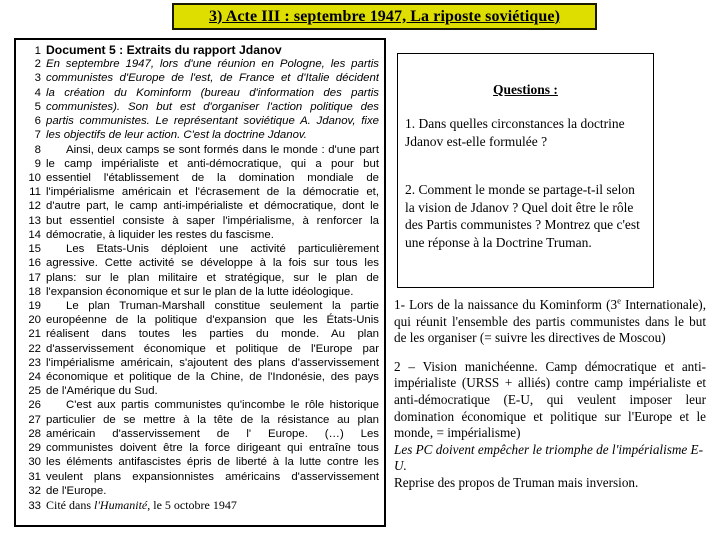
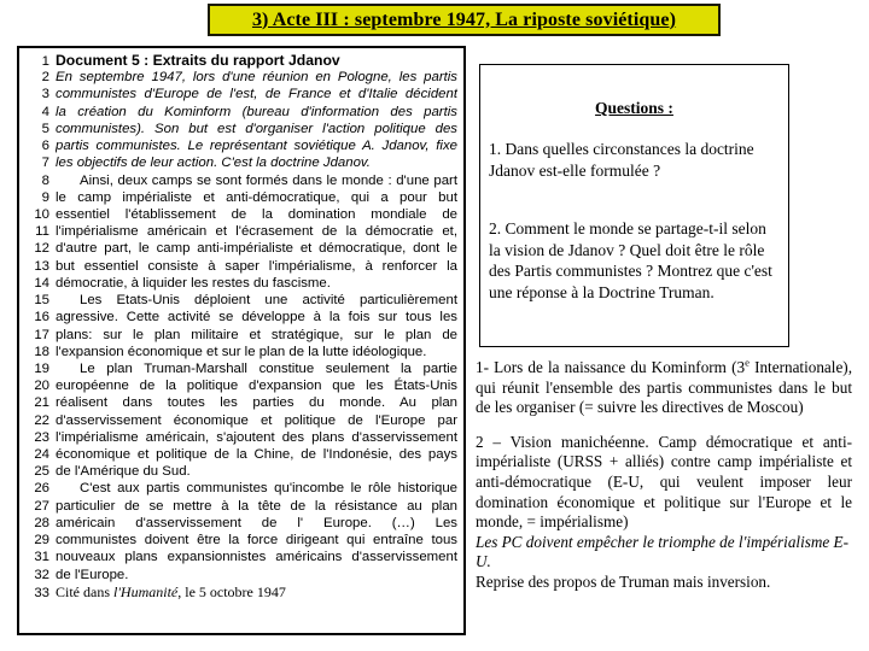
  3) Acte III : septembre 1947, La riposte soviétique)
  1
  Document 5 : Extraits du rapport Jdanov
  2
  En septembre 1947, lors d'une réunion en Pologne, les partis
  3
  communistes d'Europe de l'est, de France et d'Italie décident
  4
  la création du Kominform (bureau d'information des partis
  5
  communistes). Son but est d'organiser l'action politique des
  6
  partis communistes. Le représentant soviétique A. Jdanov, fixe
  7
  les objectifs de leur action. C'est la doctrine Jdanov.
  8
  Ainsi, deux camps se sont formés dans le monde : d'une part
  9
  le camp impérialiste et anti-démocratique, qui a pour but
  10
  essentiel l'établissement de la domination mondiale de
  11
  l'impérialisme américain et l'écrasement de la démocratie et,
  12
  d'autre part, le camp anti-impérialiste et démocratique, dont le
  13
  but essentiel consiste à saper l'impérialisme, à renforcer la
  14
  démocratie, à liquider les restes du fascisme.
  15
  Les Etats-Unis déploient une activité particulièrement
  16
  agressive. Cette activité se développe à la fois sur tous les
  17
  plans: sur le plan militaire et stratégique, sur le plan de
  18
  l'expansion économique et sur le plan de la lutte idéologique.
  19
  Le plan Truman-Marshall constitue seulement la partie
  20
  européenne de la politique d'expansion que les États-Unis
  21
  réalisent dans toutes les parties du monde. Au plan
  22
  d'asservissement économique et politique de l'Europe par
  23
  l'impérialisme américain, s'ajoutent des plans d'asservissement
  24
  économique et politique de la Chine, de l'Indonésie, des pays
  25
  de l'Amérique du Sud.
  26
  C'est aux partis communistes qu'incombe le rôle historique
  27
  particulier de se mettre à la tête de la résistance au plan
  28
  américain d'asservissement de l' Europe. (…) Les
  29
  communistes doivent être la force dirigeant qui entraîne tous
- 30
- les éléments antifascistes épris de liberté à la lutte contre les
  31
- veulent plans expansionnistes américains d'asservissement
+ nouveaux plans expansionnistes américains d'asservissement
  32
  de l'Europe.
  33
  Cité dans l'Humanité, le 5 octobre 1947
  Questions :
  1. Dans quelles circonstances la doctrine Jdanov est-elle formulée ?
  2. Comment le monde se partage-t-il selon la vision de Jdanov ? Quel doit être le rôle des Partis communistes ? Montrez que c'est une réponse à la Doctrine Truman.
  1- Lors de la naissance du Kominform (3e Internationale), qui réunit l'ensemble des partis communistes dans le but de les organiser (= suivre les directives de Moscou)
  2 – Vision manichéenne. Camp démocratique et anti-impérialiste (URSS + alliés) contre camp impérialiste et anti-démocratique (E-U, qui veulent imposer leur domination économique et politique sur l'Europe et le monde, = impérialisme)
  Les PC doivent empêcher le triomphe de l'impérialisme E-U.
  Reprise des propos de Truman mais inversion.
